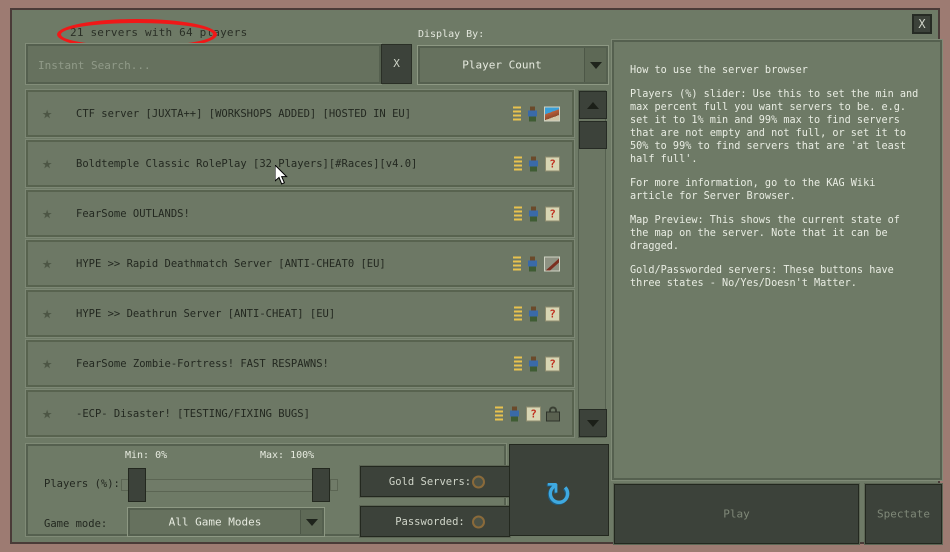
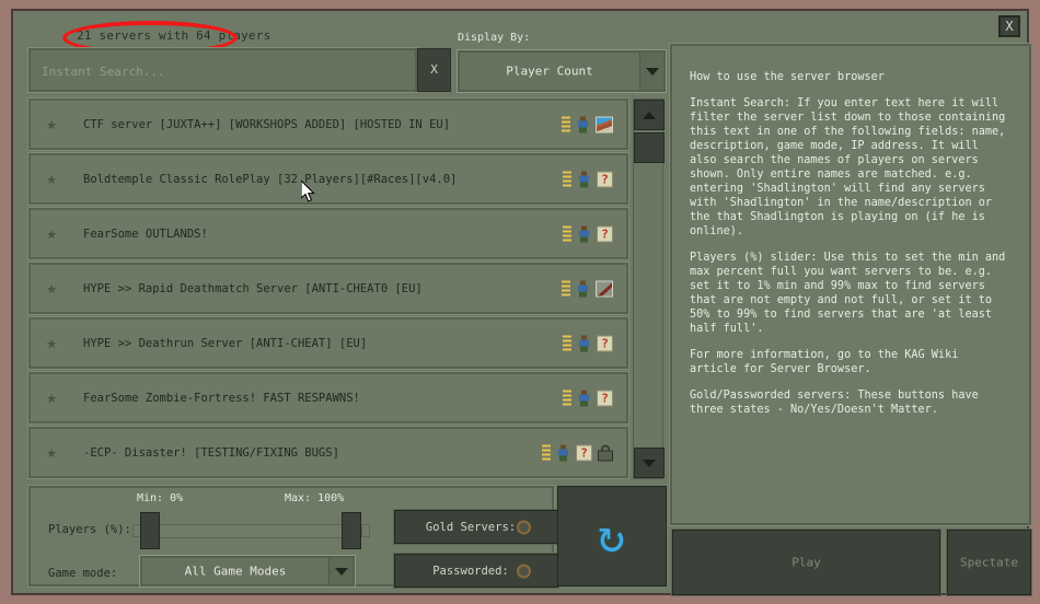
  X
  21 servers with 64 players
  Display By:
  Player Count
  Instant Search...
  X
  ★
  CTF server [JUXTA++] [WORKSHOPS ADDED] [HOSTED IN EU]
  ★
  Boldtemple Classic RolePlay [32 Players][#Races][v4.0]
  ?
  ★
  FearSome OUTLANDS!
  ?
  ★
  HYPE >> Rapid Deathmatch Server [ANTI-CHEAT0 [EU]
  ★
  HYPE >> Deathrun Server [ANTI-CHEAT] [EU]
  ?
  ★
  FearSome Zombie-Fortress! FAST RESPAWNS!
  ?
  ★
  -ECP- Disaster! [TESTING/FIXING BUGS]
  ?
  How to use the server browser
+ Instant Search: If you enter text here it will filter the server list down to those containing this text in one of the following fields: name, description, game mode, IP address. It will also search the names of players on servers shown. Only entire names are matched. e.g. entering 'Shadlington' will find any servers with 'Shadlington' in the name/description or the that Shadlington is playing on (if he is online).
  Players (%) slider: Use this to set the min and max percent full you want servers to be. e.g. set it to 1% min and 99% max to find servers that are not empty and not full, or set it to 50% to 99% to find servers that are 'at least half full'.
  For more information, go to the KAG Wiki article for Server Browser.
- Map Preview: This shows the current state of the map on the server. Note that it can be dragged.
  Gold/Passworded servers: These buttons have three states - No/Yes/Doesn't Matter.
  Min: 0%
  Max: 100%
  Players (%):
  Game mode:
  All Game Modes
  Gold Servers:
  Passworded:
  Play
  Spectate
